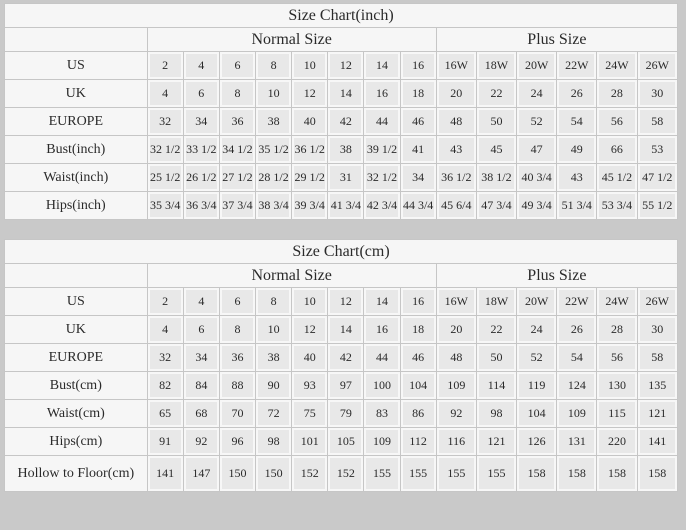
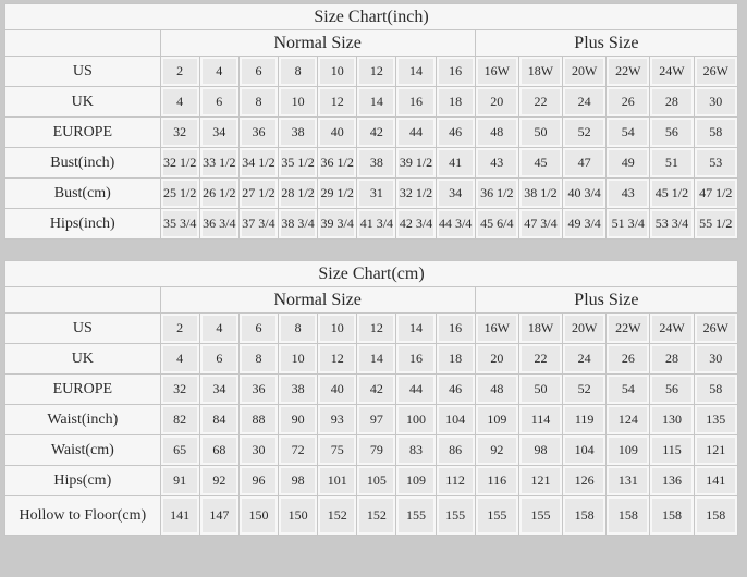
  Size Chart(inch)
  	Normal Size	Plus Size
  US	2	4	6	8	10	12	14	16	16W	18W	20W	22W	24W	26W
  UK	4	6	8	10	12	14	16	18	20	22	24	26	28	30
  EUROPE	32	34	36	38	40	42	44	46	48	50	52	54	56	58
- Bust(inch)	32 1/2	33 1/2	34 1/2	35 1/2	36 1/2	38	39 1/2	41	43	45	47	49	66	53
+ Bust(inch)	32 1/2	33 1/2	34 1/2	35 1/2	36 1/2	38	39 1/2	41	43	45	47	49	51	53
- Waist(inch)	25 1/2	26 1/2	27 1/2	28 1/2	29 1/2	31	32 1/2	34	36 1/2	38 1/2	40 3/4	43	45 1/2	47 1/2
+ Bust(cm)	25 1/2	26 1/2	27 1/2	28 1/2	29 1/2	31	32 1/2	34	36 1/2	38 1/2	40 3/4	43	45 1/2	47 1/2
  Hips(inch)	35 3/4	36 3/4	37 3/4	38 3/4	39 3/4	41 3/4	42 3/4	44 3/4	45 6/4	47 3/4	49 3/4	51 3/4	53 3/4	55 1/2
  Size Chart(cm)
  	Normal Size	Plus Size
  US	2	4	6	8	10	12	14	16	16W	18W	20W	22W	24W	26W
  UK	4	6	8	10	12	14	16	18	20	22	24	26	28	30
  EUROPE	32	34	36	38	40	42	44	46	48	50	52	54	56	58
- Bust(cm)	82	84	88	90	93	97	100	104	109	114	119	124	130	135
+ Waist(inch)	82	84	88	90	93	97	100	104	109	114	119	124	130	135
- Waist(cm)	65	68	70	72	75	79	83	86	92	98	104	109	115	121
+ Waist(cm)	65	68	30	72	75	79	83	86	92	98	104	109	115	121
- Hips(cm)	91	92	96	98	101	105	109	112	116	121	126	131	220	141
+ Hips(cm)	91	92	96	98	101	105	109	112	116	121	126	131	136	141
  Hollow to Floor(cm)	141	147	150	150	152	152	155	155	155	155	158	158	158	158
